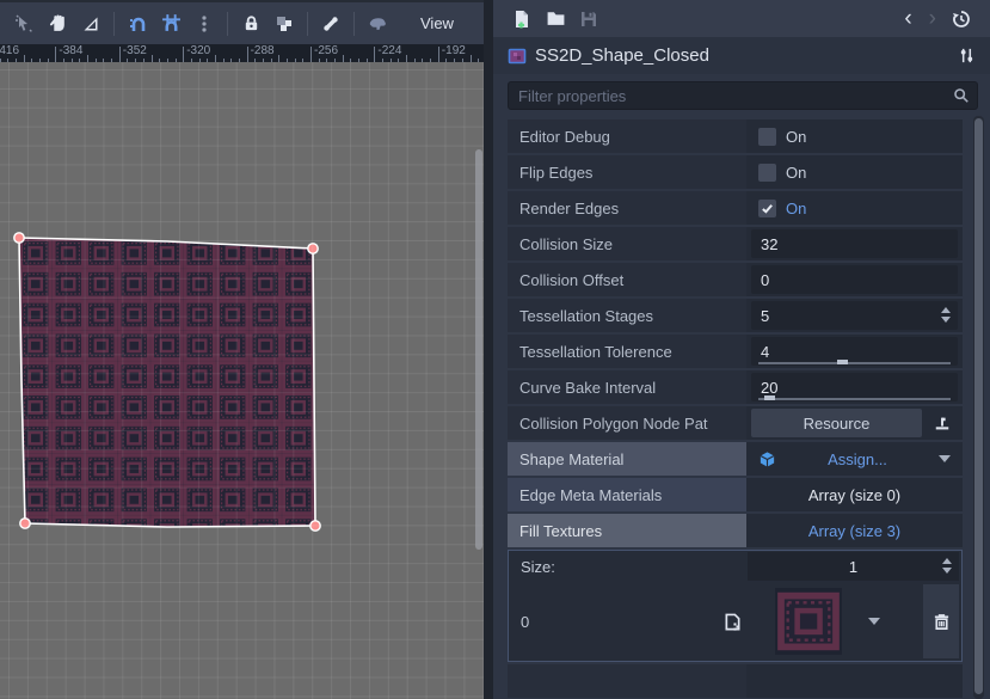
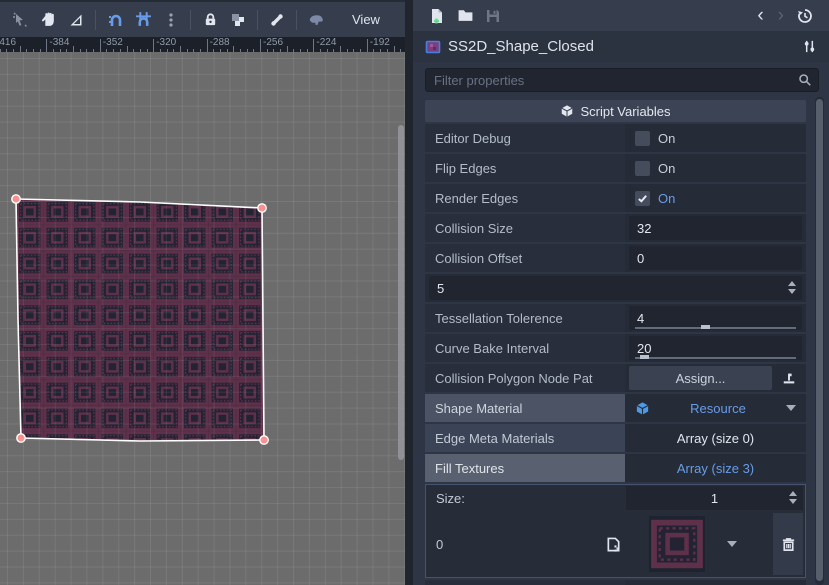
  View
  416
  -384
  -352
  -320
  -288
  -256
  -224
  -192
  ‹
  ›
  SS2D_Shape_Closed
  Filter properties
+ Script Variables
  Editor Debug
  On
  Flip Edges
  On
  Render Edges
  On
  Collision Size
  32
  Collision Offset
  0
- Tessellation Stages
  5
  Tessellation Tolerence
  4
  Curve Bake Interval
  20
  Collision Polygon Node Pat
- Resource
+ Assign...
  Shape Material
- Assign...
+ Resource
  Edge Meta Materials
  Array (size 0)
  Fill Textures
  Array (size 3)
  Size:
  1
  0
